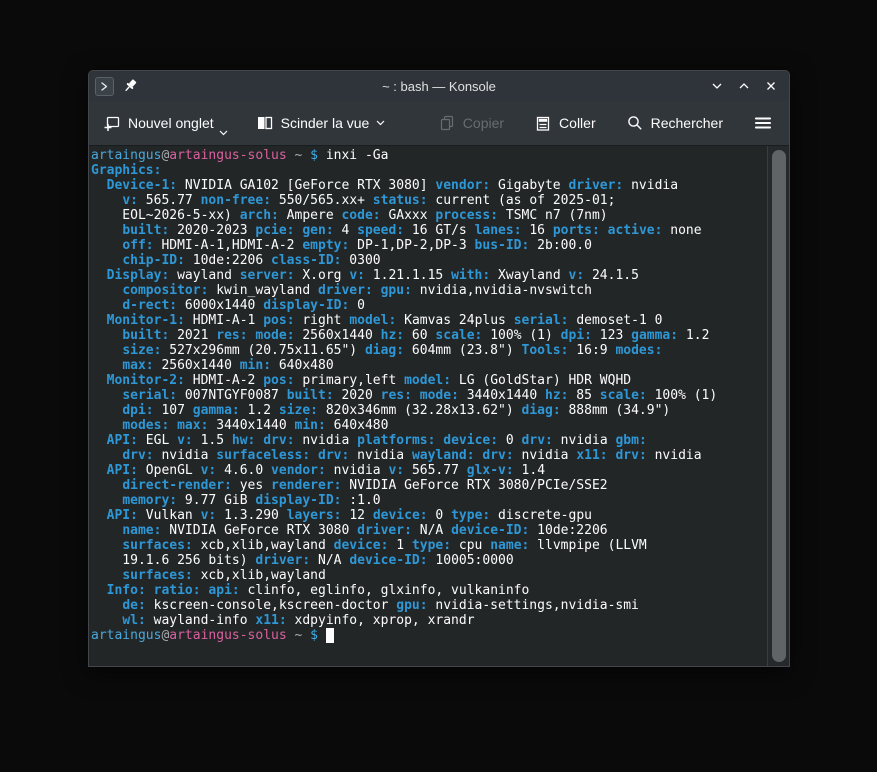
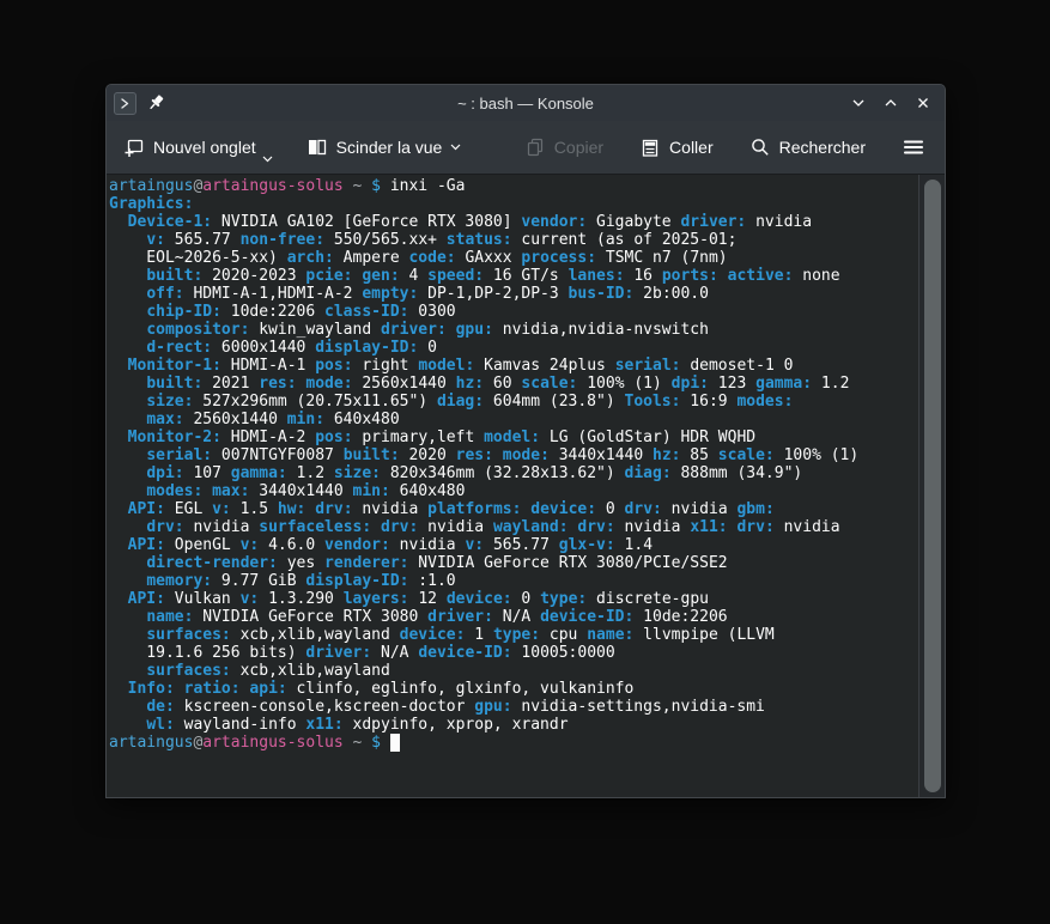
  ~ : bash — Konsole
  Nouvel onglet
  Scinder la vue
  Copier
  Coller
  Rechercher
  artaingus@artaingus-solus ~ $ inxi -Ga
  Graphics:
  Device-1: NVIDIA GA102 [GeForce RTX 3080] vendor: Gigabyte driver: nvidia
  v: 565.77 non-free: 550/565.xx+ status: current (as of 2025-01;
  EOL~2026-5-xx) arch: Ampere code: GAxxx process: TSMC n7 (7nm)
  built: 2020-2023 pcie: gen: 4 speed: 16 GT/s lanes: 16 ports: active: none
  off: HDMI-A-1,HDMI-A-2 empty: DP-1,DP-2,DP-3 bus-ID: 2b:00.0
  chip-ID: 10de:2206 class-ID: 0300
- Display: wayland server: X.org v: 1.21.1.15 with: Xwayland v: 24.1.5
  compositor: kwin_wayland driver: gpu: nvidia,nvidia-nvswitch
  d-rect: 6000x1440 display-ID: 0
  Monitor-1: HDMI-A-1 pos: right model: Kamvas 24plus serial: demoset-1 0
  built: 2021 res: mode: 2560x1440 hz: 60 scale: 100% (1) dpi: 123 gamma: 1.2
  size: 527x296mm (20.75x11.65") diag: 604mm (23.8") Tools: 16:9 modes:
  max: 2560x1440 min: 640x480
  Monitor-2: HDMI-A-2 pos: primary,left model: LG (GoldStar) HDR WQHD
  serial: 007NTGYF0087 built: 2020 res: mode: 3440x1440 hz: 85 scale: 100% (1)
  dpi: 107 gamma: 1.2 size: 820x346mm (32.28x13.62") diag: 888mm (34.9")
  modes: max: 3440x1440 min: 640x480
  API: EGL v: 1.5 hw: drv: nvidia platforms: device: 0 drv: nvidia gbm:
  drv: nvidia surfaceless: drv: nvidia wayland: drv: nvidia x11: drv: nvidia
  API: OpenGL v: 4.6.0 vendor: nvidia v: 565.77 glx-v: 1.4
  direct-render: yes renderer: NVIDIA GeForce RTX 3080/PCIe/SSE2
  memory: 9.77 GiB display-ID: :1.0
  API: Vulkan v: 1.3.290 layers: 12 device: 0 type: discrete-gpu
  name: NVIDIA GeForce RTX 3080 driver: N/A device-ID: 10de:2206
  surfaces: xcb,xlib,wayland device: 1 type: cpu name: llvmpipe (LLVM
  19.1.6 256 bits) driver: N/A device-ID: 10005:0000
  surfaces: xcb,xlib,wayland
  Info: ratio: api: clinfo, eglinfo, glxinfo, vulkaninfo
  de: kscreen-console,kscreen-doctor gpu: nvidia-settings,nvidia-smi
  wl: wayland-info x11: xdpyinfo, xprop, xrandr
  artaingus@artaingus-solus ~ $
